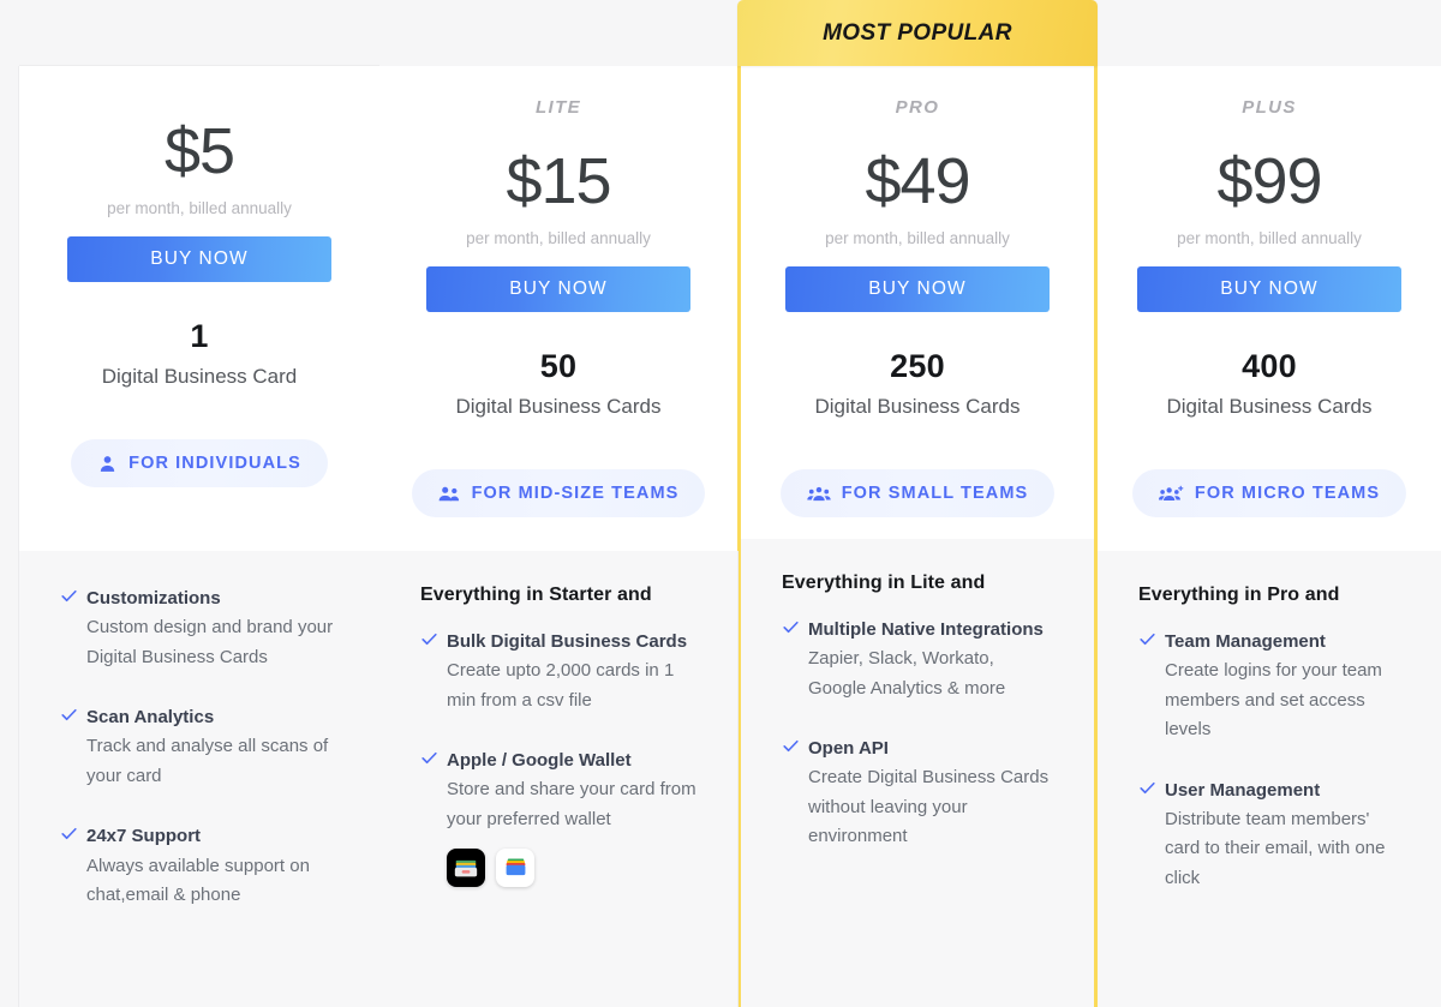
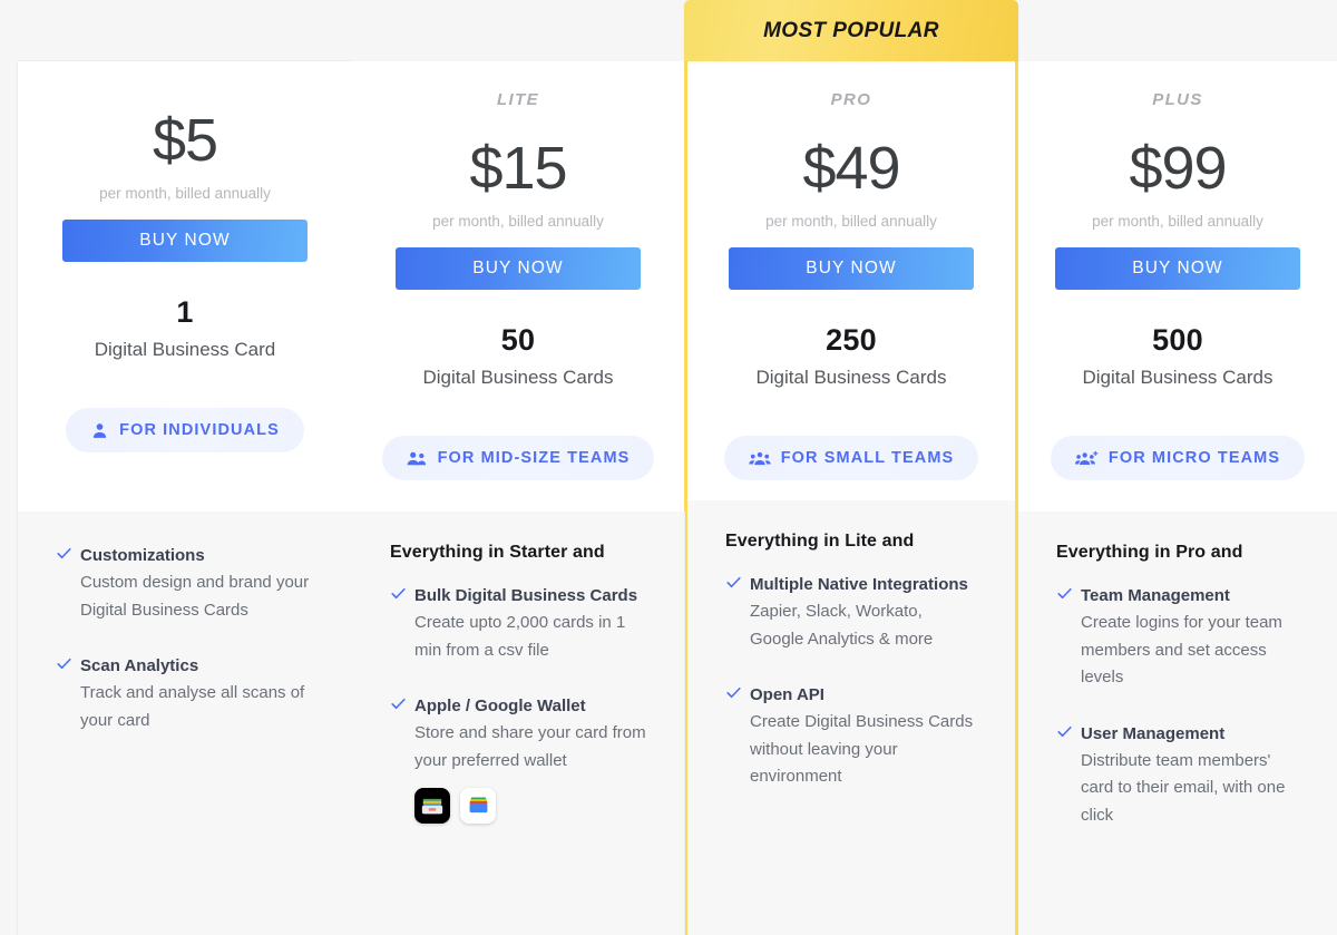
  $5
  per month, billed annually
  BUY NOW
  1
  Digital Business Card
  FOR INDIVIDUALS
  Customizations
  Custom design and brand your Digital Business Cards
  Scan Analytics
  Track and analyse all scans of your card
- 24x7 Support
- Always available support on chat,email & phone
  LITE
  $15
  per month, billed annually
  BUY NOW
  50
  Digital Business Cards
  FOR MID-SIZE TEAMS
  Everything in Starter and
  Bulk Digital Business Cards
  Create upto 2,000 cards in 1 min from a csv file
  Apple / Google Wallet
  Store and share your card from your preferred wallet
  MOST POPULAR
  PRO
  $49
  per month, billed annually
  BUY NOW
  250
  Digital Business Cards
  FOR SMALL TEAMS
  Everything in Lite and
  Multiple Native Integrations
  Zapier, Slack, Workato, Google Analytics & more
  Open API
  Create Digital Business Cards without leaving your environment
  PLUS
  $99
  per month, billed annually
  BUY NOW
- 400
+ 500
  Digital Business Cards
  FOR MICRO TEAMS
  Everything in Pro and
  Team Management
  Create logins for your team members and set access levels
  User Management
  Distribute team members' card to their email, with one click
